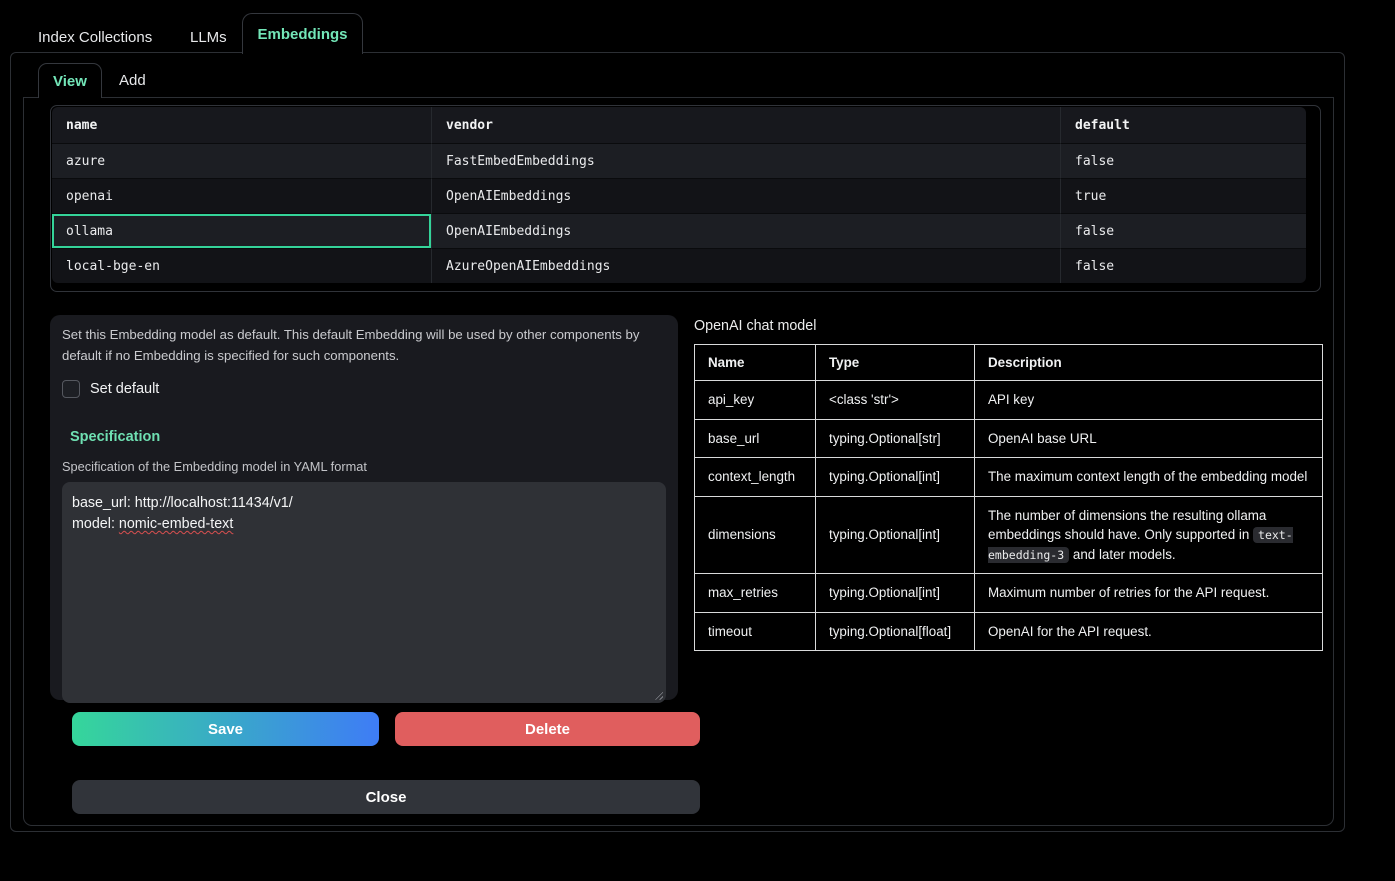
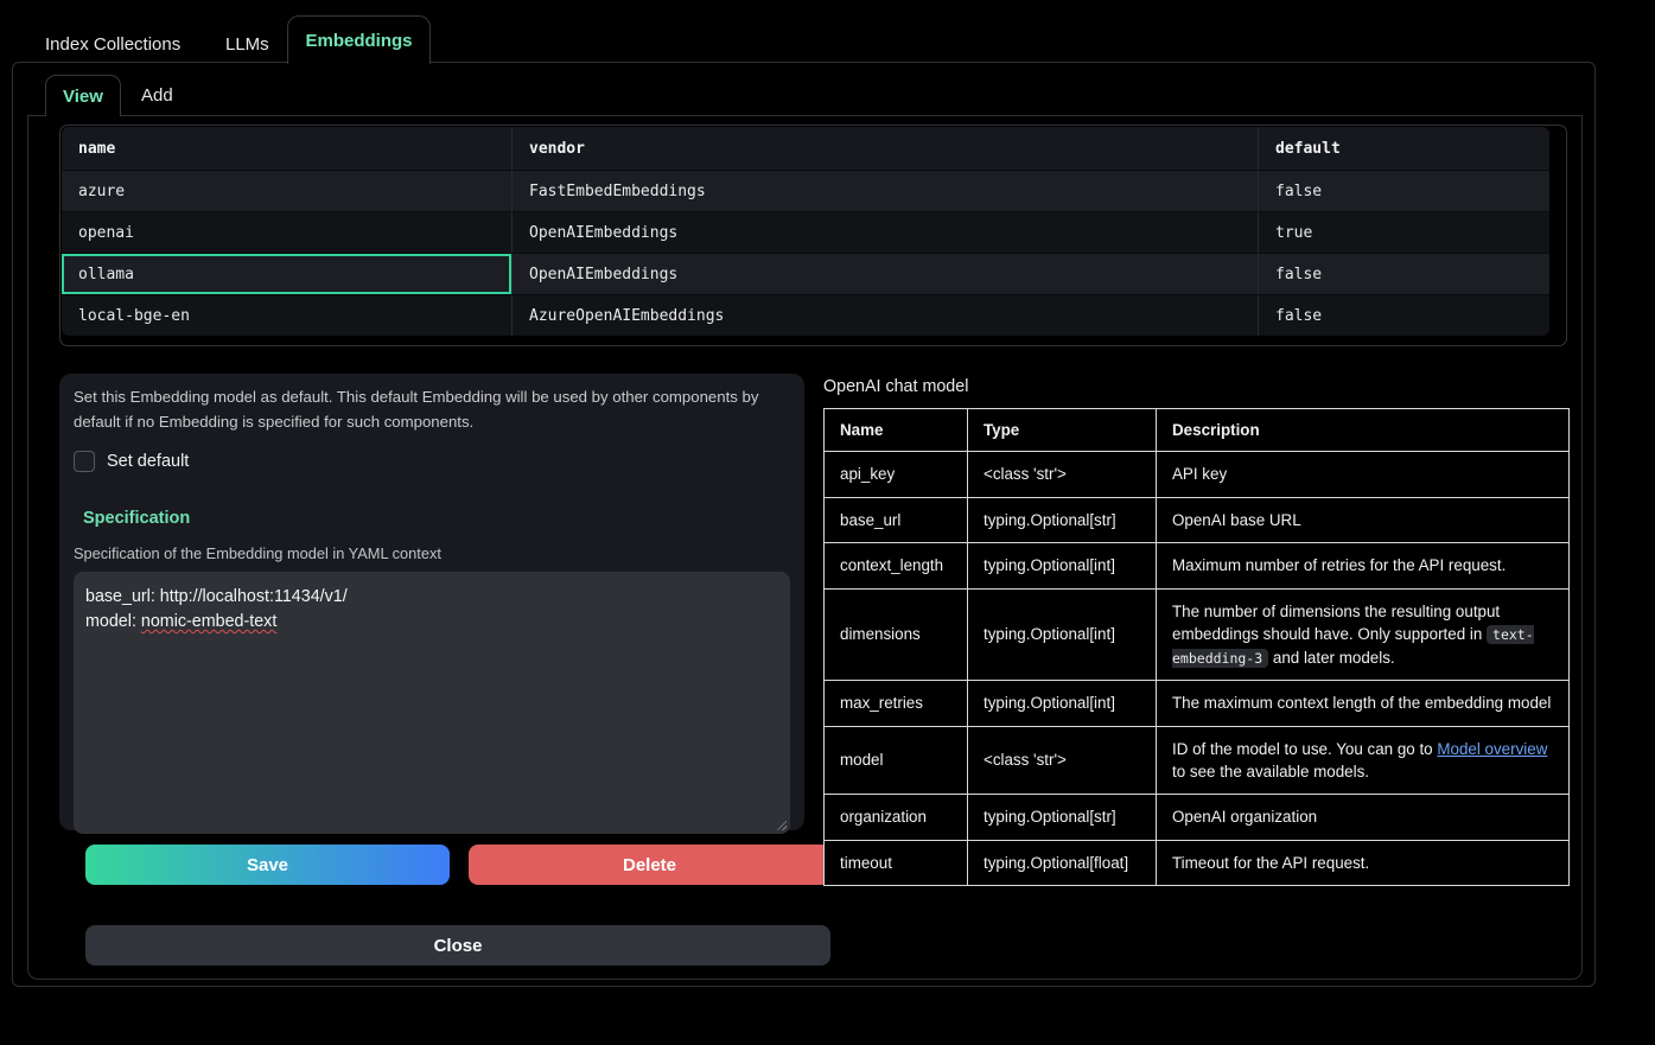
  Index Collections
  LLMs
  Embeddings
  View
  Add
  name
  vendor
  default
  azure
  FastEmbedEmbeddings
  false
  openai
  OpenAIEmbeddings
  true
  ollama
  OpenAIEmbeddings
  false
  local-bge-en
  AzureOpenAIEmbeddings
  false
  Set this Embedding model as default. This default Embedding will be used by other components by default if no Embedding is specified for such components.
  Set default
  Specification
- Specification of the Embedding model in YAML format
+ Specification of the Embedding model in YAML context
  base_url: http://localhost:11434/v1/
  model: nomic-embed-text
  Save
  Delete
  Close
  OpenAI chat model
  Name	Type	Description
  api_key	<class 'str'>	API key
  base_url	typing.Optional[str]	OpenAI base URL
- context_length	typing.Optional[int]	The maximum context length of the embedding model
+ context_length	typing.Optional[int]	Maximum number of retries for the API request.
- dimensions	typing.Optional[int]	The number of dimensions the resulting ollama embeddings should have. Only supported in text-embedding-3 and later models.
+ dimensions	typing.Optional[int]	The number of dimensions the resulting output embeddings should have. Only supported in text-embedding-3 and later models.
- max_retries	typing.Optional[int]	Maximum number of retries for the API request.
+ max_retries	typing.Optional[int]	The maximum context length of the embedding model
+ model	<class 'str'>	ID of the model to use. You can go to Model overview to see the available models.
+ organization	typing.Optional[str]	OpenAI organization
- timeout	typing.Optional[float]	OpenAI for the API request.
+ timeout	typing.Optional[float]	Timeout for the API request.
